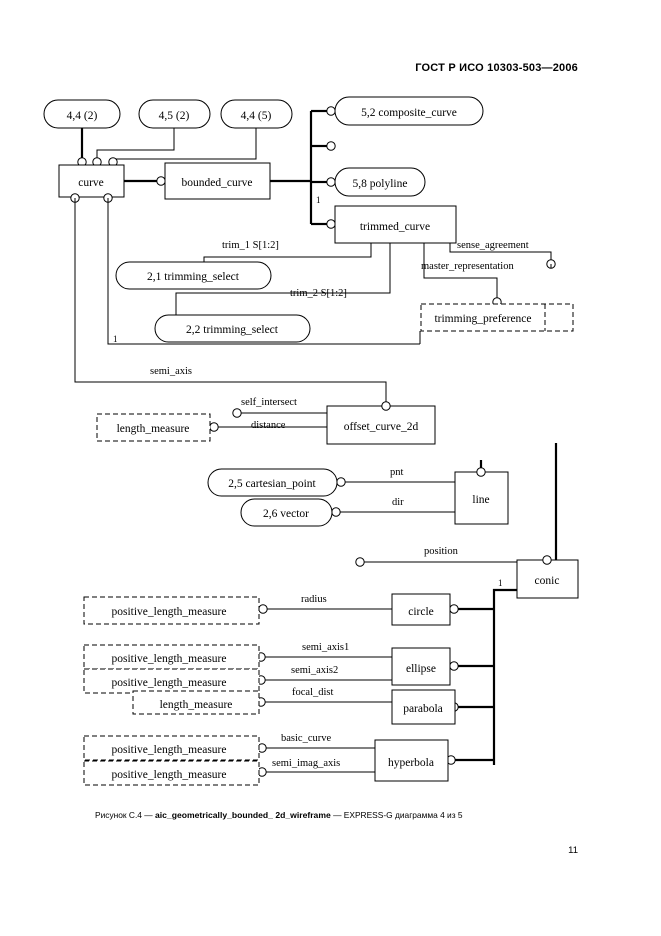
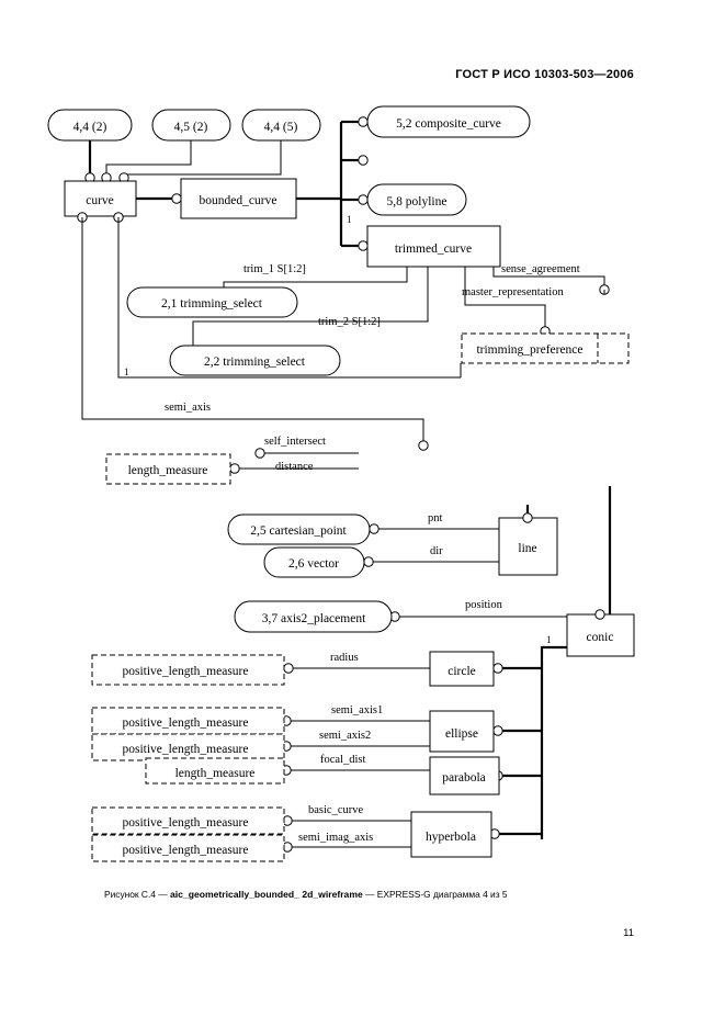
  ГОСТ Р ИСО 10303-503—2006
  4,4 (2)
  4,5 (2)
  4,4 (5)
  curve
  bounded_curve
  1
  5,2 composite_curve
  5,8 polyline
  trimmed_curve
  trim_1 S[1:2]
  trim_2 S[1:2]
  sense_agreement
  master_representation
  trimming_preference
  2,1 trimming_select
  2,2 trimming_select
  1
  semi_axis
- offset_curve_2d
  self_intersect
  distance
  length_measure
  line
  pnt
  dir
  2,5 cartesian_point
  2,6 vector
  conic
  position
+ 3,7 axis2_placement
  1
  circle
  radius
  positive_length_measure
  ellipse
  semi_axis1
  semi_axis2
  positive_length_measure
  positive_length_measure
  parabola
  focal_dist
  length_measure
  hyperbola
  basic_curve
  semi_imag_axis
  positive_length_measure
  positive_length_measure
  Рисунок С.4 — aic_geometrically_bounded_ 2d_wireframe — EXPRESS-G диаграмма 4 из 5
  11
